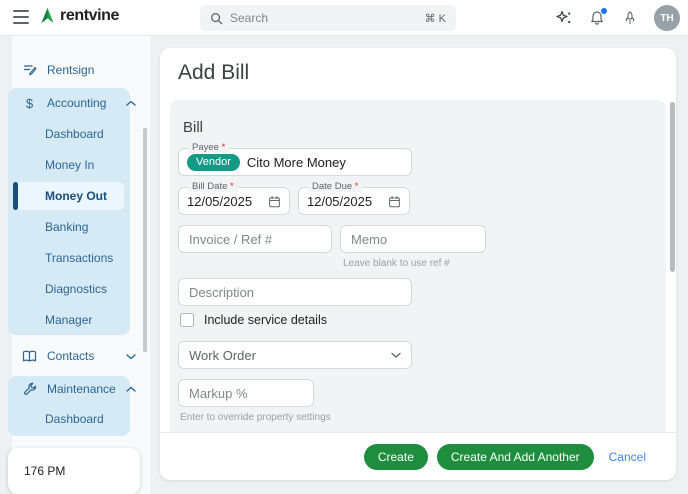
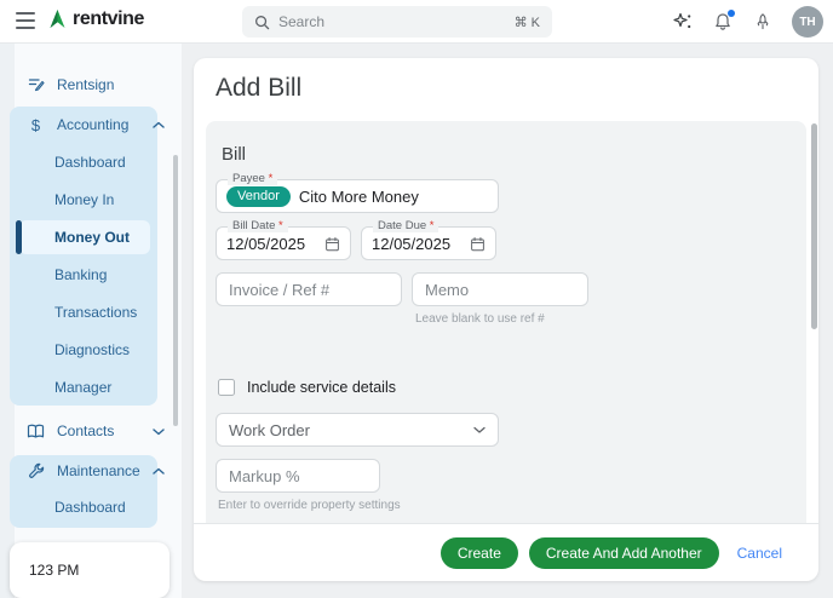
  rentvine
  Search
  ⌘ K
  TH
  Rentsign
  $
  Accounting
  Dashboard
  Money In
  Money Out
  Banking
  Transactions
  Diagnostics
  Manager
  Contacts
  Maintenance
  Dashboard
- 176 PM
+ 123 PM
  Add Bill
  Bill
  Payee *
  Vendor
  Cito More Money
  Bill Date *
  12/05/2025
  Date Due *
  12/05/2025
  Invoice / Ref #
  Memo
  Leave blank to use ref #
- Description
  Include service details
  Work Order
  Markup %
  Enter to override property settings
  Create
  Create And Add Another
  Cancel
